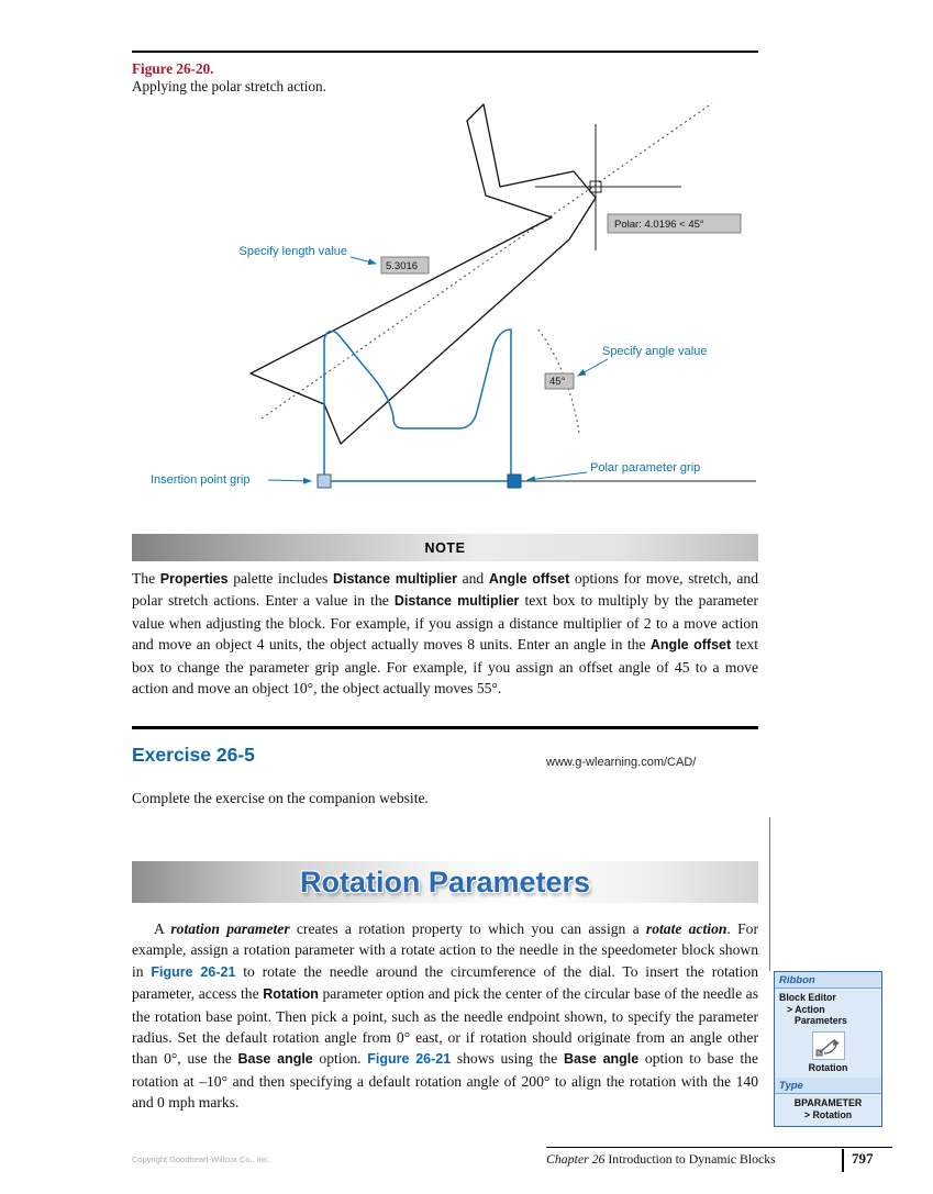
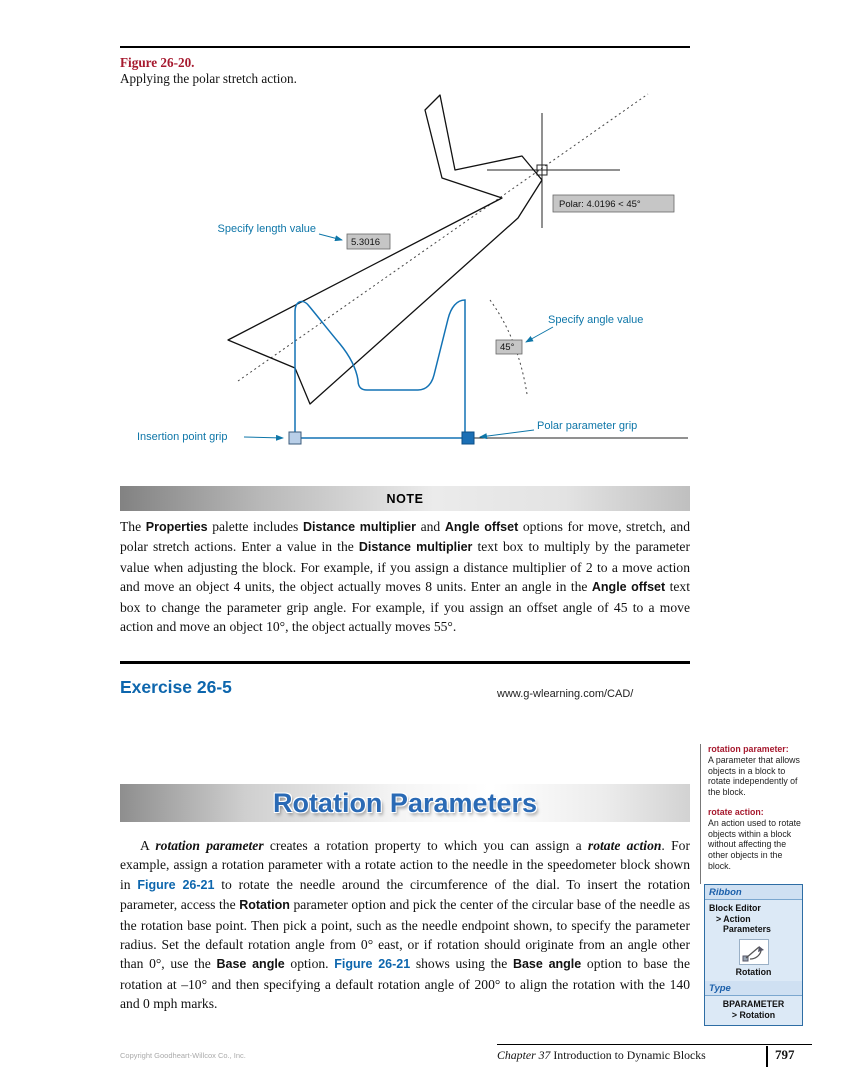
  Figure 26-20.
  Applying the polar stretch action.
  Polar: 4.0196 < 45°
  5.3016
  45°
  Specify length value
  Specify angle value
  Insertion point grip
  Polar parameter grip
  NOTE
  The Properties palette includes Distance multiplier and Angle offset options for move, stretch, and polar stretch actions. Enter a value in the Distance multiplier text box to multiply by the parameter value when adjusting the block. For example, if you assign a distance multiplier of 2 to a move action and move an object 4 units, the object actually moves 8 units. Enter an angle in the Angle offset text box to change the parameter grip angle. For example, if you assign an offset angle of 45 to a move action and move an object 10°, the object actually moves 55°.
  Exercise 26-5
  www.g-wlearning.com/CAD/
- Complete the exercise on the companion website.
  Rotation Parameters
  A rotation parameter creates a rotation property to which you can assign a rotate action. For example, assign a rotation parameter with a rotate action to the needle in the speedometer block shown in Figure 26-21 to rotate the needle around the circumference of the dial. To insert the rotation parameter, access the Rotation parameter option and pick the center of the circular base of the needle as the rotation base point. Then pick a point, such as the needle endpoint shown, to specify the parameter radius. Set the default rotation angle from 0° east, or if rotation should originate from an angle other than 0°, use the Base angle option. Figure 26-21 shows using the Base angle option to base the rotation at –10° and then specifying a default rotation angle of 200° to align the rotation with the 140 and 0 mph marks.
+ rotation parameter:
+ A parameter that allows objects in a block to rotate independently of the block.
+ rotate action:
+ An action used to rotate objects within a block without affecting the other objects in the block.
  Ribbon
  Block Editor
  > Action
  Parameters
  Rotation
  Type
  BPARAMETER
  > Rotation
  Copyright Goodheart-Willcox Co., Inc.
- Chapter 26 Introduction to Dynamic Blocks
+ Chapter 37 Introduction to Dynamic Blocks
  797
